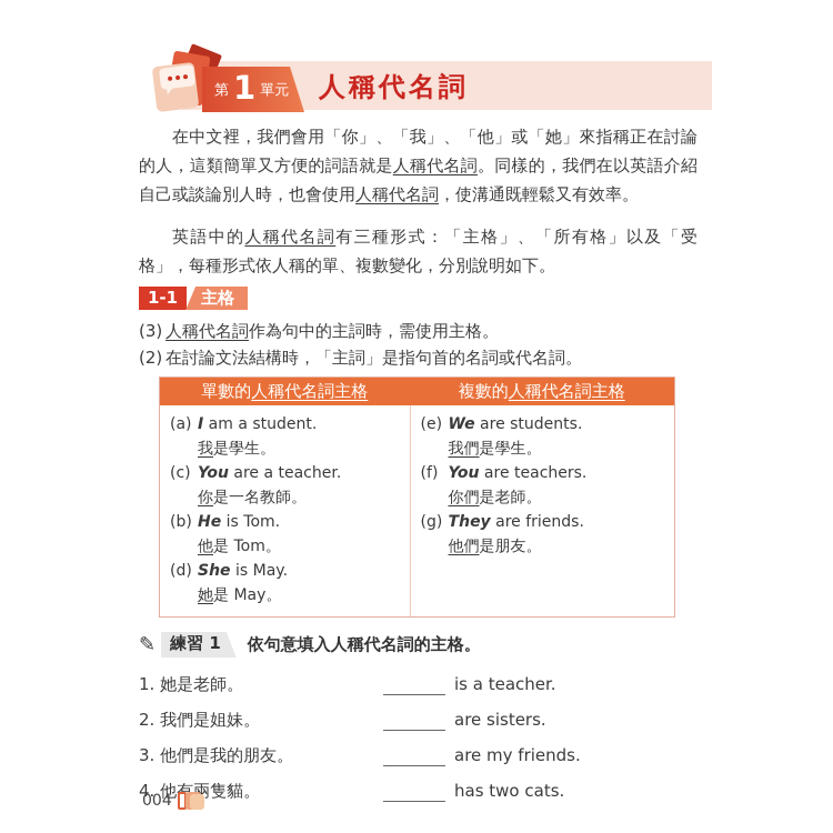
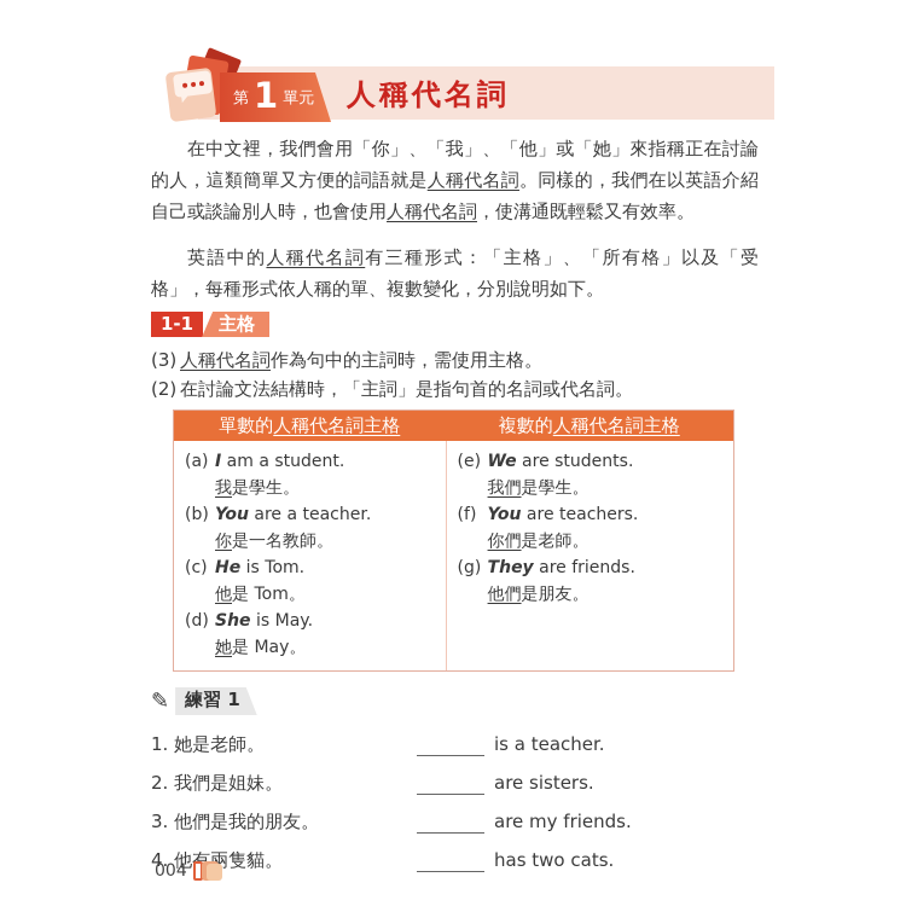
  第
  1
  單元
  人稱代名詞
  在中文裡，我們會用「你」、「我」、「他」或「她」來指稱正在討論的人，這類簡單又方便的詞語就是人稱代名詞。同樣的，我們在以英語介紹自己或談論別人時，也會使用人稱代名詞，使溝通既輕鬆又有效率。
  英語中的人稱代名詞有三種形式：「主格」、「所有格」以及「受格」，每種形式依人稱的單、複數變化，分別說明如下。
  1-1
  主格
  (3)
  人稱代名詞作為句中的主詞時，需使用主格。
  (2)
  在討論文法結構時，「主詞」是指句首的名詞或代名詞。
  單數的人稱代名詞主格
  複數的人稱代名詞主格
  (a)
  I am a student.
  我是學生。
- (c)
+ (b)
  You are a teacher.
  你是一名教師。
- (b)
+ (c)
  He is Tom.
  他是 Tom。
  (d)
  She is May.
  她是 May。
  (e)
  We are students.
  我們是學生。
  (f)
  You are teachers.
  你們是老師。
  (g)
  They are friends.
  他們是朋友。
  ✎
  練習 1
- 依句意填入人稱代名詞的主格。
  1. 她是老師。
  is a teacher.
  2. 我們是姐妹。
  are sisters.
  3. 他們是我的朋友。
  are my friends.
  4. 他有兩隻貓。
  has two cats.
  004
